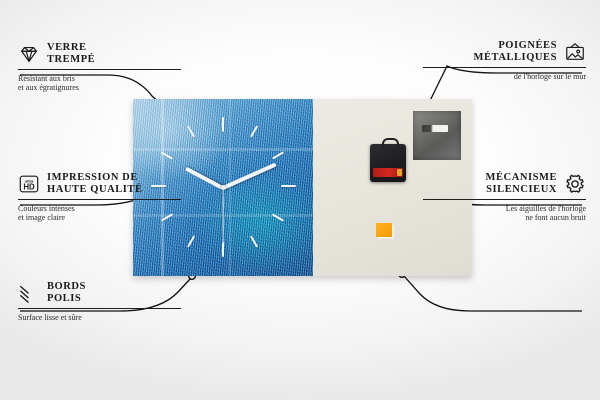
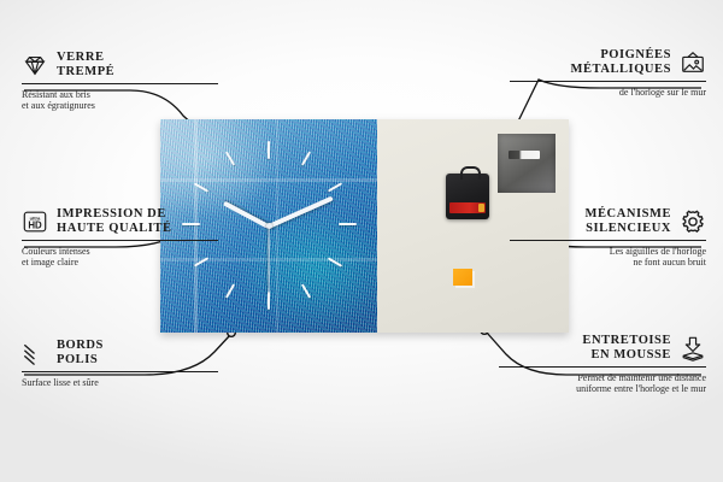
  VERRE
  TREMPÉ
  Résistant aux bris
  et aux égratignures
  HD
  IMPRESSION DE
  HAUTE QUALITÉ
  Couleurs intenses
  et image claire
  BORDS
  POLIS
  Surface lisse et sûre
  POIGNÉES
  MÉTALLIQUES
  de l'horloge sur le mur
  MÉCANISME
  SILENCIEUX
  Les aiguilles de l'horloge
  ne font aucun bruit
+ ENTRETOISE
+ EN MOUSSE
+ Permet de maintenir une distance
+ uniforme entre l'horloge et le mur
